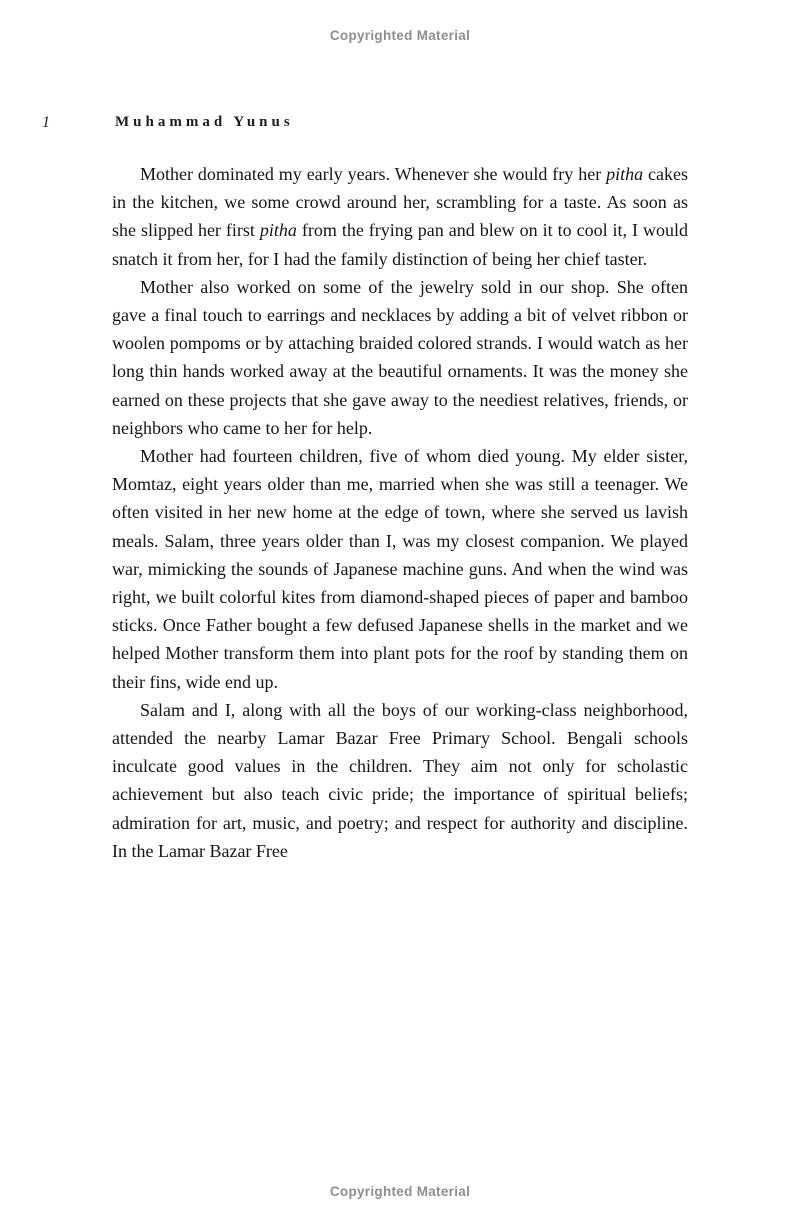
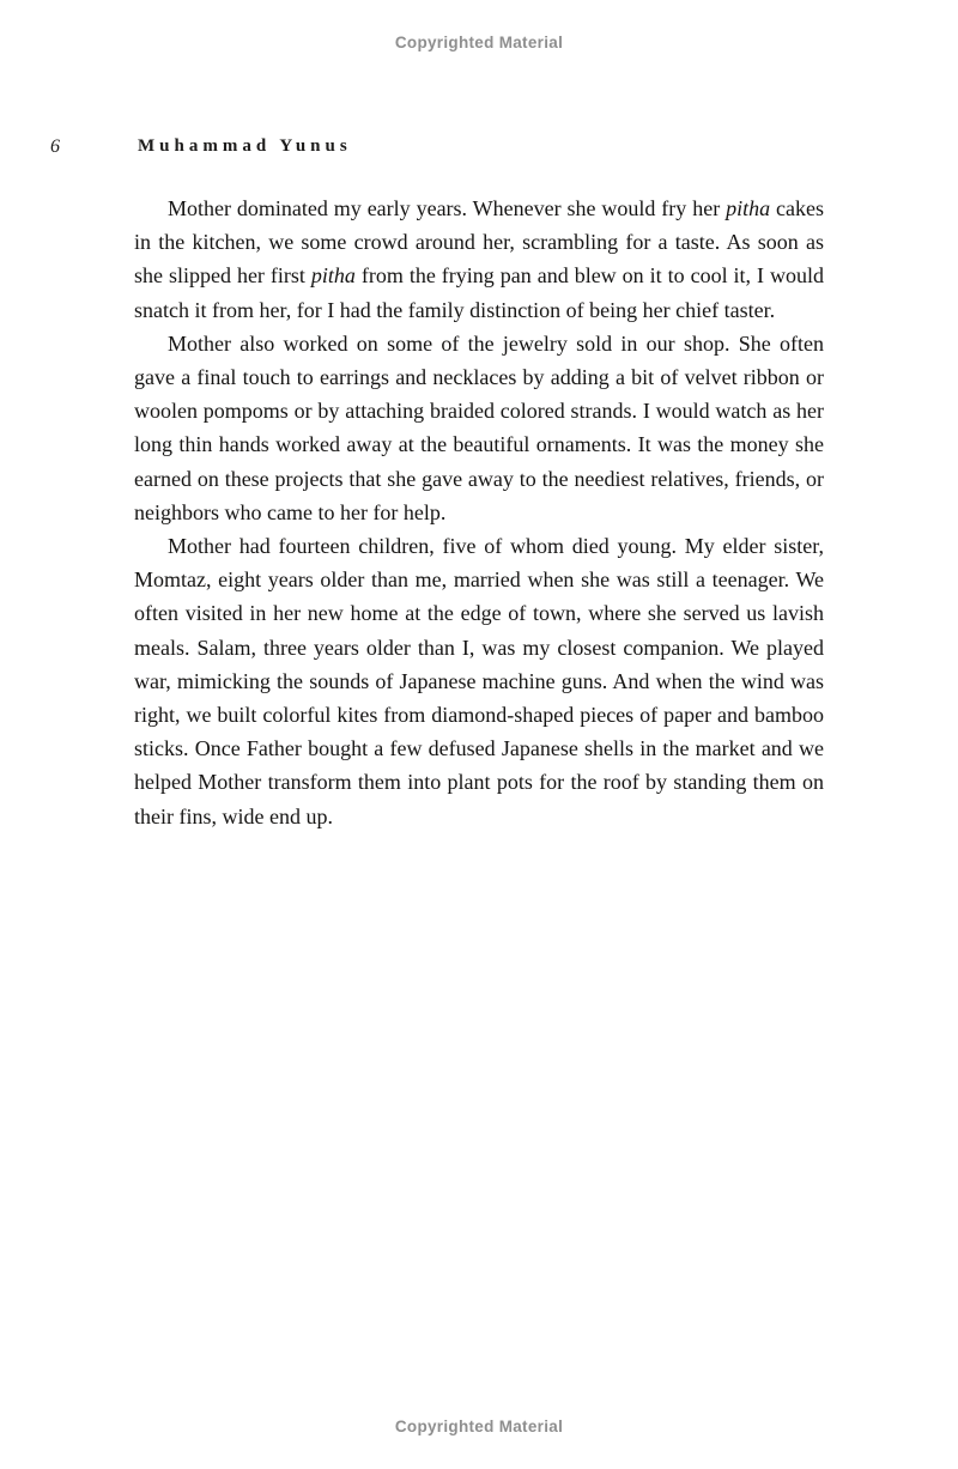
  Copyrighted Material
- 1
+ 6
  Muhammad Yunus
  Mother dominated my early years. Whenever she would fry her pitha cakes in the kitchen, we some crowd around her, scrambling for a taste. As soon as she slipped her first pitha from the frying pan and blew on it to cool it, I would snatch it from her, for I had the family distinction of being her chief taster.
  Mother also worked on some of the jewelry sold in our shop. She often gave a final touch to earrings and necklaces by adding a bit of velvet ribbon or woolen pompoms or by attaching braided colored strands. I would watch as her long thin hands worked away at the beautiful ornaments. It was the money she earned on these projects that she gave away to the neediest relatives, friends, or neighbors who came to her for help.
  Mother had fourteen children, five of whom died young. My elder sister, Momtaz, eight years older than me, married when she was still a teenager. We often visited in her new home at the edge of town, where she served us lavish meals. Salam, three years older than I, was my closest companion. We played war, mimicking the sounds of Japanese machine guns. And when the wind was right, we built colorful kites from diamond-shaped pieces of paper and bamboo sticks. Once Father bought a few defused Japanese shells in the market and we helped Mother transform them into plant pots for the roof by standing them on their fins, wide end up.
- Salam and I, along with all the boys of our working-class neighborhood, attended the nearby Lamar Bazar Free Primary School. Bengali schools inculcate good values in the children. They aim not only for scholastic achievement but also teach civic pride; the importance of spiritual beliefs; admiration for art, music, and poetry; and respect for authority and discipline. In the Lamar Bazar Free
  Copyrighted Material
